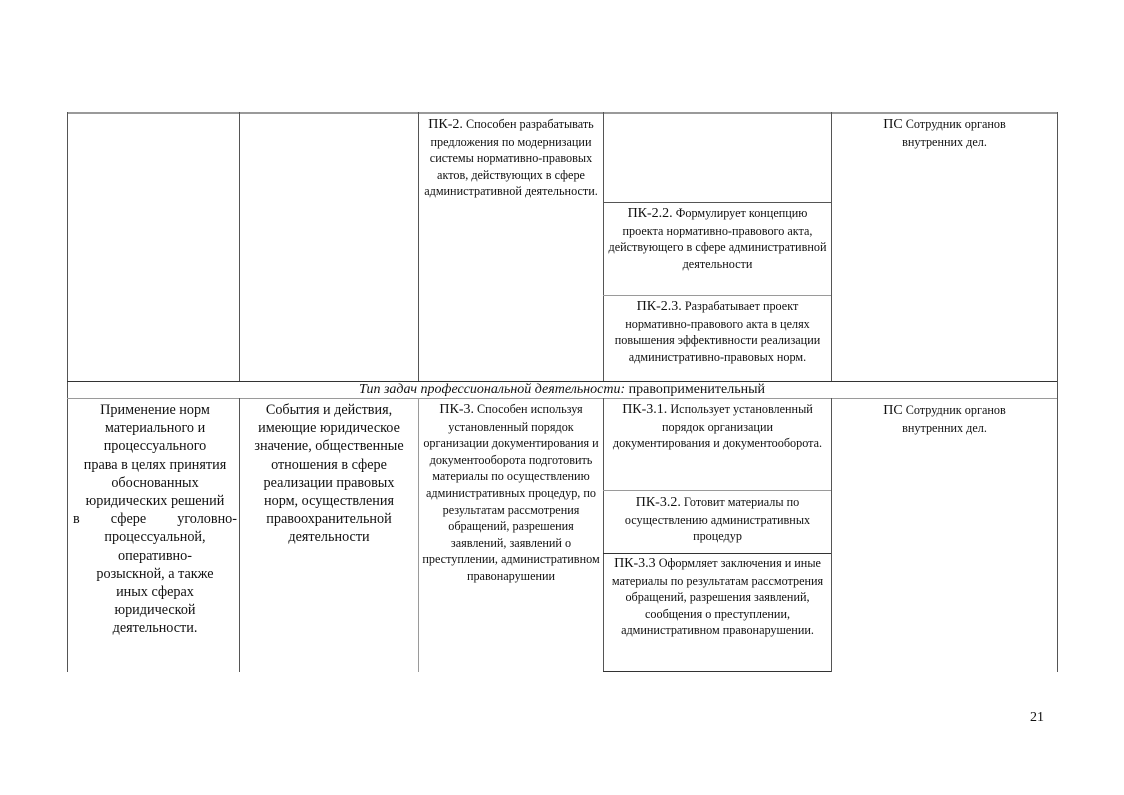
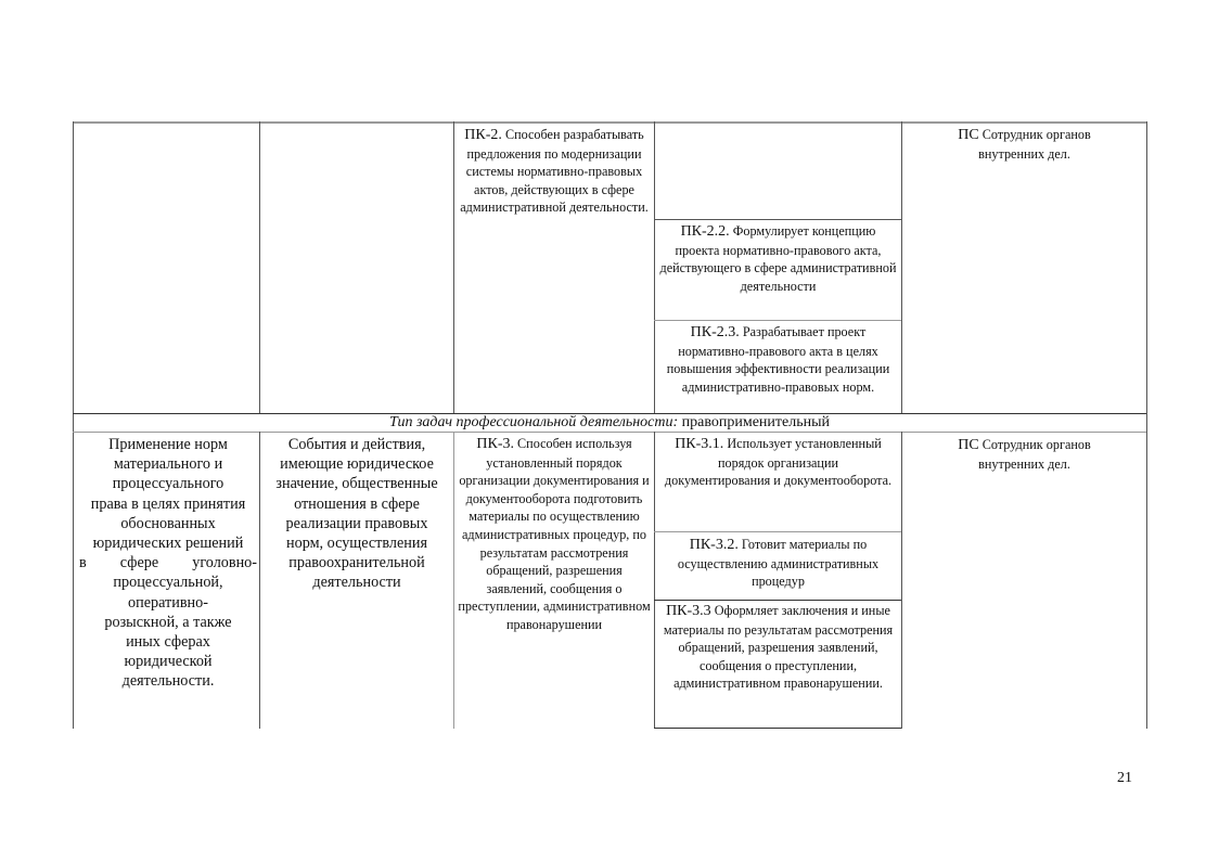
  ПК-2. Способен разрабатывать предложения по модернизации системы нормативно-правовых актов, действующих в сфере административной деятельности.
  ПК-2.2. Формулирует концепцию проекта нормативно-правового акта, действующего в сфере административной деятельности
  ПК-2.3. Разрабатывает проект нормативно-правового акта в целях повышения эффективности реализации административно-правовых норм.
  ПС Сотрудник органов внутренних дел.
  Тип задач профессиональной деятельности: правоприменительный
  Применение норм
  материального и
  процессуального
  права в целях принятия
  обоснованных
  юридических решений
  в сфере уголовно-
  процессуальной,
  оперативно-
  розыскной, а также
  иных сферах
  юридической
  деятельности.
  События и действия, имеющие юридическое значение, общественные отношения в сфере реализации правовых норм, осуществления правоохранительной деятельности
- ПК-3. Способен используя установленный порядок организации документирования и документооборота подготовить материалы по осуществлению административных процедур, по результатам рассмотрения обращений, разрешения заявлений, заявлений о преступлении, административном правонарушении
+ ПК-3. Способен используя установленный порядок организации документирования и документооборота подготовить материалы по осуществлению административных процедур, по результатам рассмотрения обращений, разрешения заявлений, сообщения о преступлении, административном правонарушении
  ПК-3.1. Использует установленный порядок организации документирования и документооборота.
  ПК-3.2. Готовит материалы по осуществлению административных процедур
  ПК-3.3 Оформляет заключения и иные материалы по результатам рассмотрения обращений, разрешения заявлений, сообщения о преступлении, административном правонарушении.
  ПС Сотрудник органов внутренних дел.
  21
